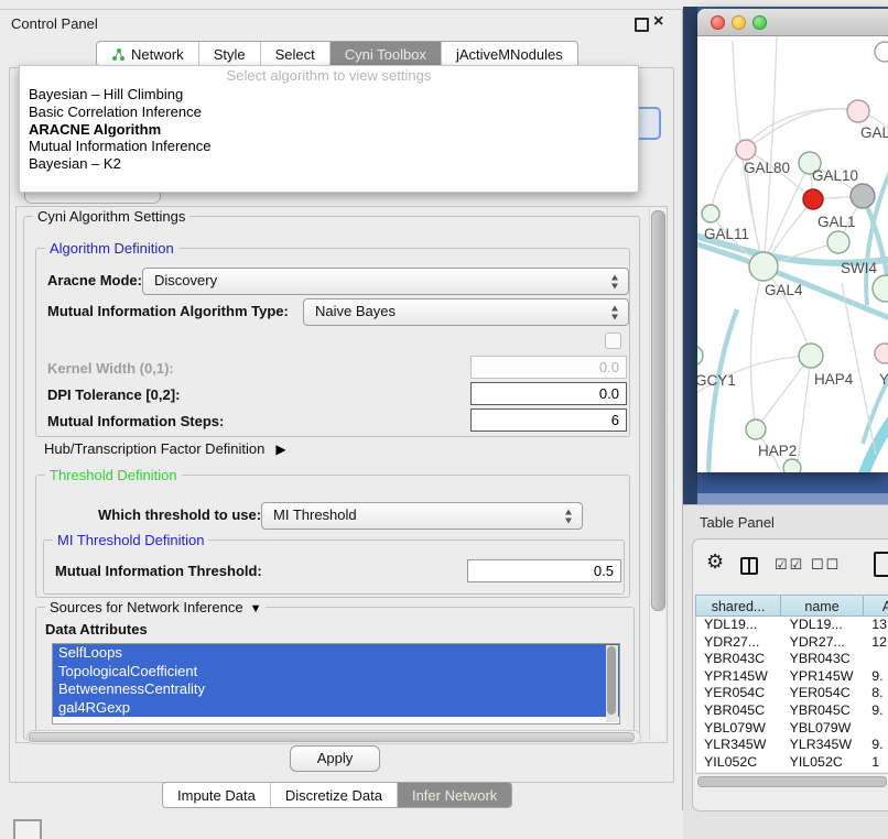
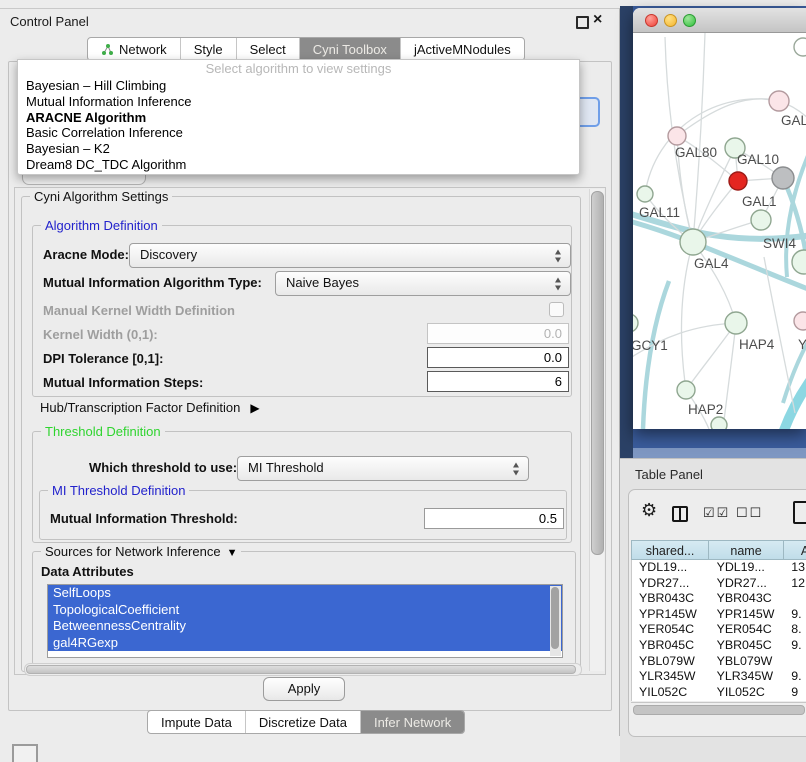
  Control Panel
  ×
  Network
  Style
  Select
  Cyni Toolbox
  jActiveMNodules
  Select algorithm to view settings
  Bayesian – Hill Climbing
- Basic Correlation Inference
+ Mutual Information Inference
  ARACNE Algorithm
- Mutual Information Inference
+ Basic Correlation Inference
  Bayesian – K2
+ Dream8 DC_TDC Algorithm
  Cyni Algorithm Settings
  Algorithm Definition
  Aracne Mode:
  Discovery
  Mutual Information Algorithm Type:
  Naive Bayes
+ Manual Kernel Width Definition
  Kernel Width (0,1):
  0.0
- DPI Tolerance [0,2]:
+ DPI Tolerance [0,1]:
  0.0
  Mutual Information Steps:
  6
  Hub/Transcription Factor Definition ▶
  Threshold Definition
  Which threshold to use:
  MI Threshold
  MI Threshold Definition
  Mutual Information Threshold:
  0.5
  Sources for Network Inference ▼
  Data Attributes
  SelfLoops
  TopologicalCoefficient
  BetweennessCentrality
  gal4RGexp
  Apply
  Impute Data
  Discretize Data
  Infer Network
  GAL
  GAL80
  GAL10
  GAL1
  GAL11
  GAL4
  SWI4
  GCY1
  HAP4
  Y
  HAP2
  Table Panel
  ⚙
  ☑☑
  ☐☐
  shared...
  name
  A
  YDL19...
  YDL19...
  13
  YDR27...
  YDR27...
  12
  YBR043C
  YBR043C
  YPR145W
  YPR145W
  9.
  YER054C
  YER054C
  8.
  YBR045C
  YBR045C
  9.
  YBL079W
  YBL079W
  YLR345W
  YLR345W
  9.
  YIL052C
  YIL052C
- 1
+ 9
